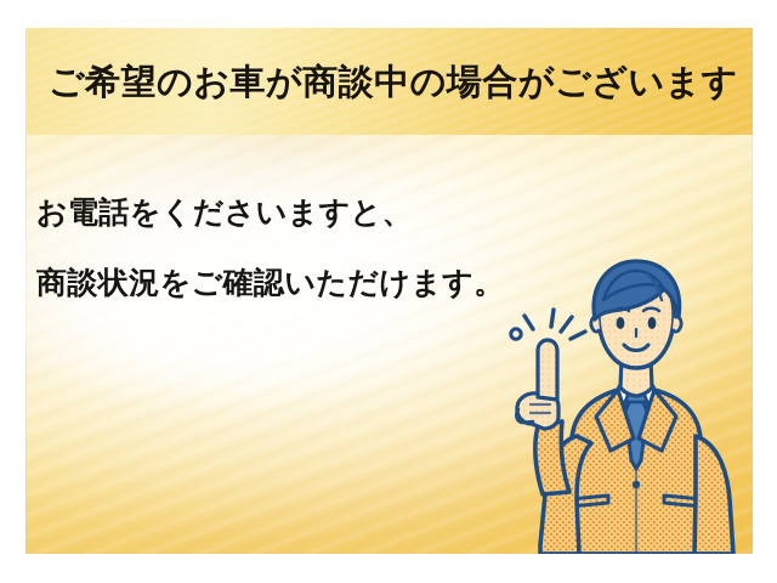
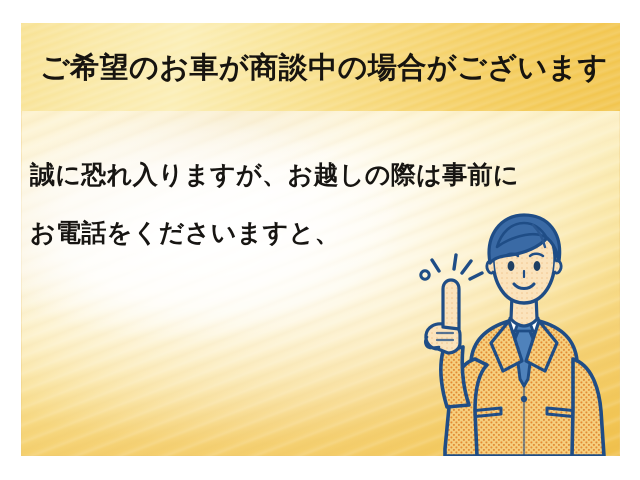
  ご希望のお車が商談中の場合がございます
+ 誠に恐れ入りますが、お越しの際は事前に
  お電話をくださいますと、
- 商談状況をご確認いただけます。
